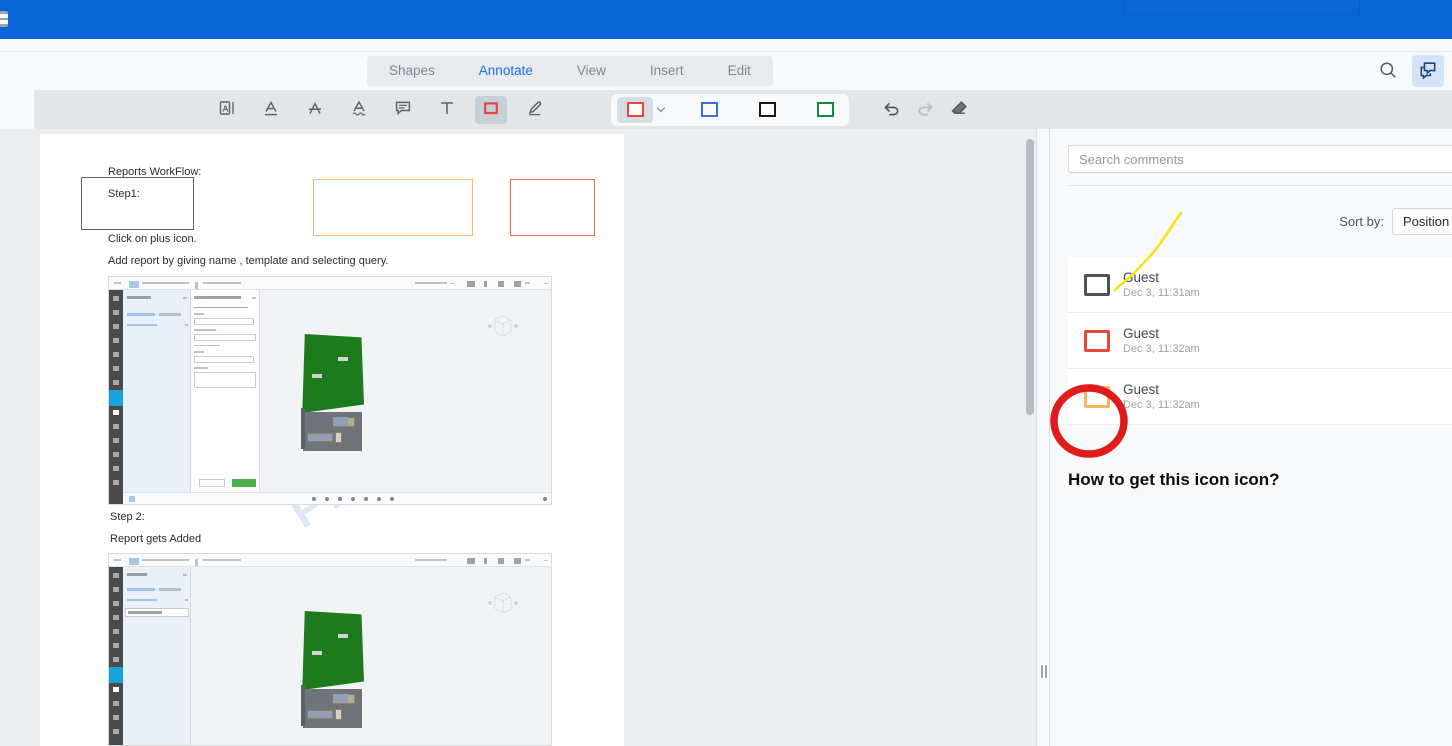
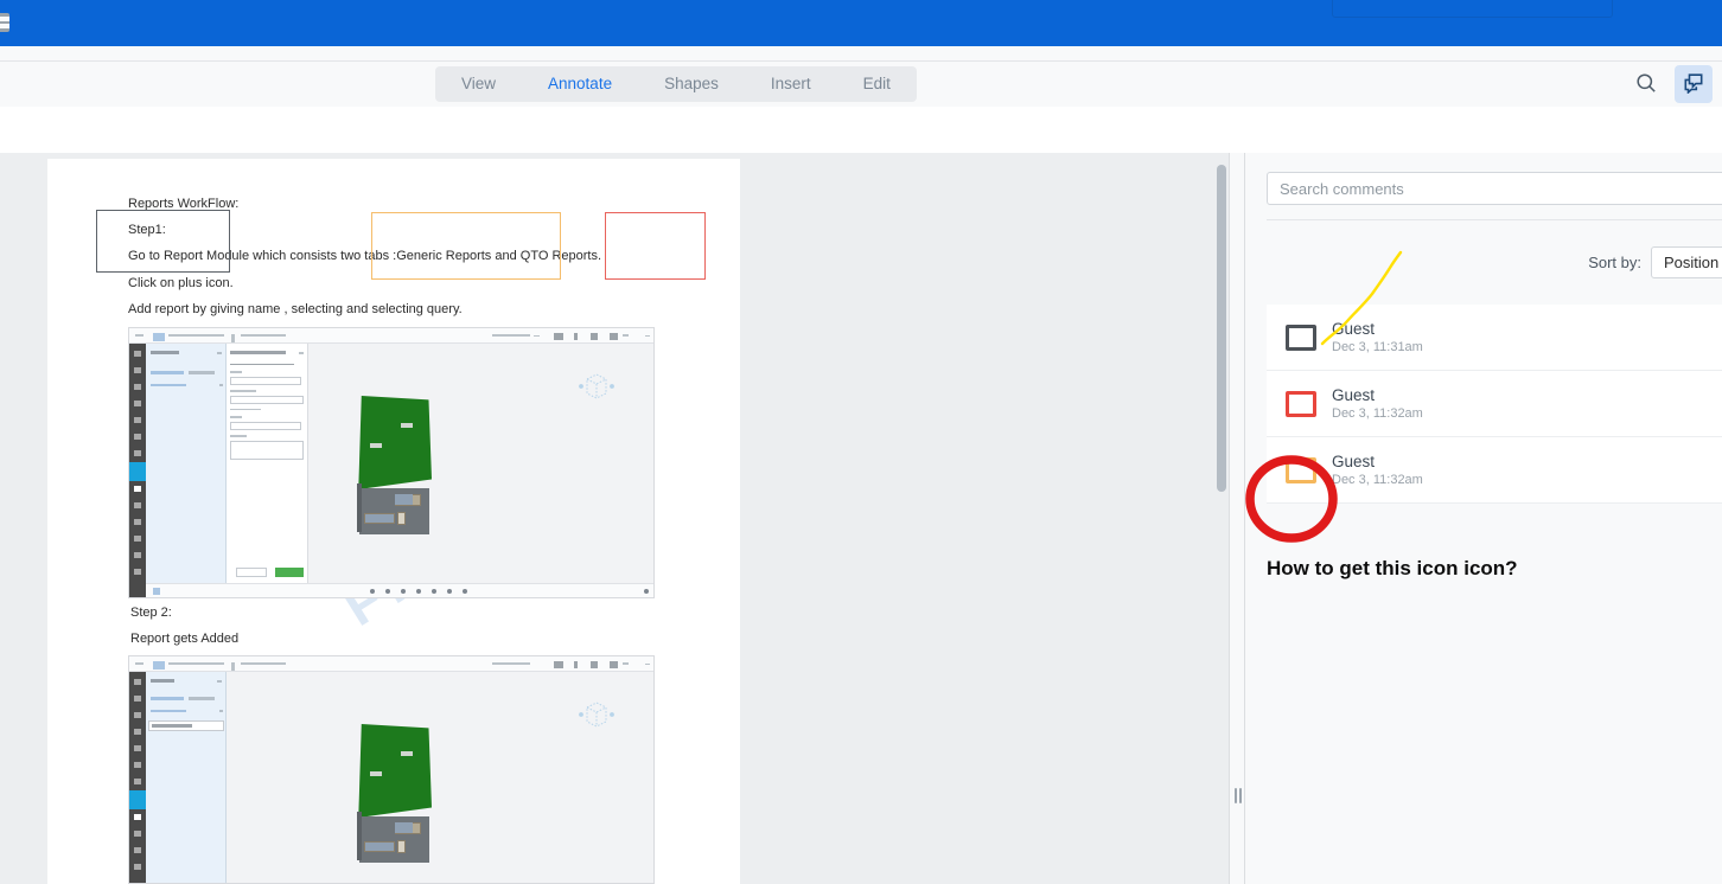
- Shapes
+ View
  Annotate
- View
+ Shapes
  Insert
  Edit
- A
  Reports WorkFlow:
  Step1:
+ Go to Report Module which consists two tabs :Generic Reports and QTO Reports.
  Click on plus icon.
- Add report by giving name , template and selecting query.
+ Add report by giving name , selecting and selecting query.
  Step 2:
  Report gets Added
  Search comments
  Sort by:
  Position
  uest
  Dec 3, 11:31am
  Guest
  Dec 3, 11:32am
  Guest
  Dec 3, 11:32am
  How to get this icon icon?
